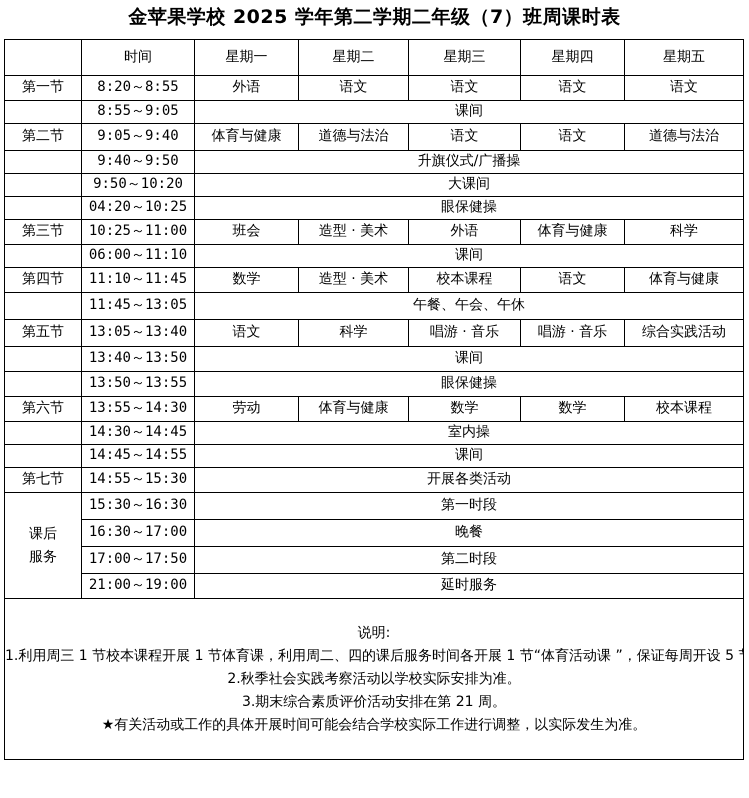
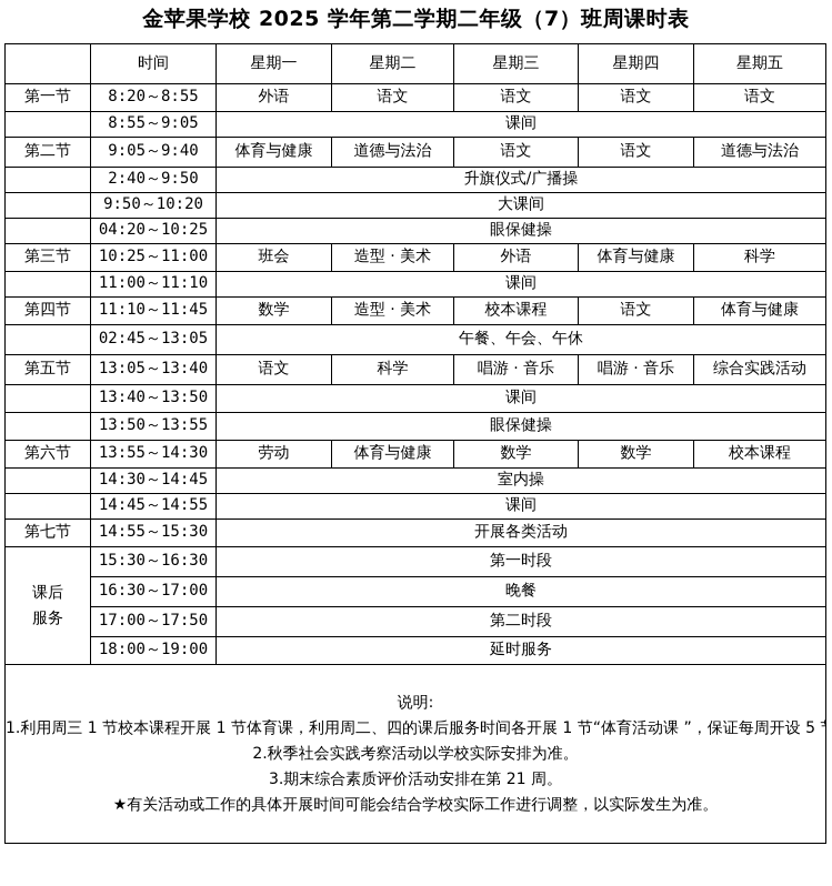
  金苹果学校 2025 学年第二学期二年级（7）班周课时表
  	时间	星期一	星期二	星期三	星期四	星期五
  第一节	8:20～8:55	外语	语文	语文	语文	语文
  	8:55～9:05	课间
  第二节	9:05～9:40	体育与健康	道德与法治	语文	语文	道德与法治
- 	9:40～9:50	升旗仪式/广播操
+ 	2:40～9:50	升旗仪式/广播操
  	9:50～10:20	大课间
  	04:20～10:25	眼保健操
  第三节	10:25～11:00	班会	造型 · 美术	外语	体育与健康	科学
- 	06:00～11:10	课间
+ 	11:00～11:10	课间
  第四节	11:10～11:45	数学	造型 · 美术	校本课程	语文	体育与健康
- 	11:45～13:05	午餐、午会、午休
+ 	02:45～13:05	午餐、午会、午休
  第五节	13:05～13:40	语文	科学	唱游 · 音乐	唱游 · 音乐	综合实践活动
  	13:40～13:50	课间
  	13:50～13:55	眼保健操
  第六节	13:55～14:30	劳动	体育与健康	数学	数学	校本课程
  	14:30～14:45	室内操
  	14:45～14:55	课间
  第七节	14:55～15:30	开展各类活动
  课后 服务	15:30～16:30	第一时段
  16:30～17:00	晚餐
  17:00～17:50	第二时段
- 21:00～19:00	延时服务
+ 18:00～19:00	延时服务
  说明: 1.利用周三 1 节校本课程开展 1 节体育课，利用周二、四的课后服务时间各开展 1 节“体育活动课 ”，保证每周开设 5 2.秋季社会实践考察活动以学校实际安排为准。 3.期末综合素质评价活动安排在第 21 周。 ★有关活动或工作的具体开展时间可能会结合学校实际工作进行调整，以实际发生为准。
